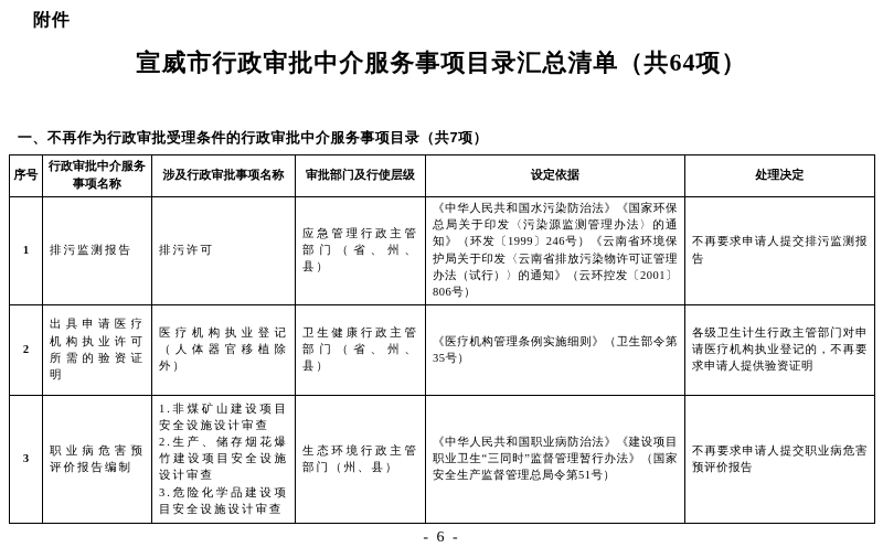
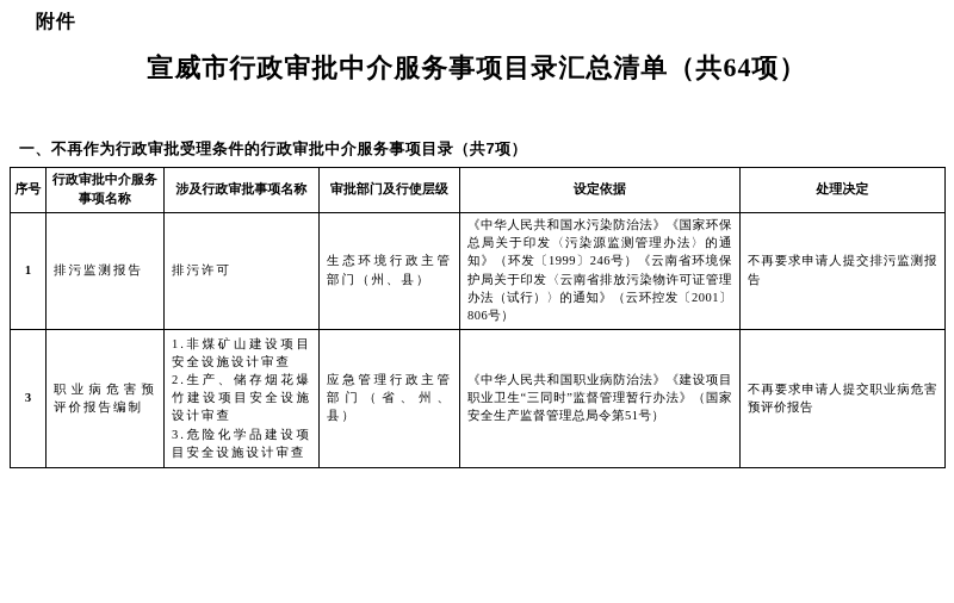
  附件
  宣威市行政审批中介服务事项目录汇总清单（共64项）
  一、不再作为行政审批受理条件的行政审批中介服务事项目录（共7项）
  序号	行政审批中介服务事项名称	涉及行政审批事项名称	审批部门及行使层级	设定依据	处理决定
- 1	排污监测报告	排污许可	应急管理行政主管部门（省、州、县）	《中华人民共和国水污染防治法》《国家环保总局关于印发〈污染源监测管理办法〉的通知》（环发〔1999〕246号）《云南省环境保护局关于印发〈云南省排放污染物许可证管理办法（试行）〉的通知》（云环控发〔2001〕806号）	不再要求申请人提交排污监测报告
+ 1	排污监测报告	排污许可	生态环境行政主管部门（州、县）	《中华人民共和国水污染防治法》《国家环保总局关于印发〈污染源监测管理办法〉的通知》（环发〔1999〕246号）《云南省环境保护局关于印发〈云南省排放污染物许可证管理办法（试行）〉的通知》（云环控发〔2001〕806号）	不再要求申请人提交排污监测报告
- 2	出具申请医疗机构执业许可所需的验资证明	医疗机构执业登记（人体器官移植除外）	卫生健康行政主管部门（省、州、县）	《医疗机构管理条例实施细则》（卫生部令第35号）	各级卫生计生行政主管部门对申请医疗机构执业登记的，不再要求申请人提供验资证明
- 3	职业病危害预评价报告编制	1.非煤矿山建设项目安全设施设计审查 2.生产、储存烟花爆竹建设项目安全设施设计审查 3.危险化学品建设项目安全设施设计审查	生态环境行政主管部门（州、县）	《中华人民共和国职业病防治法》《建设项目职业卫生“三同时”监督管理暂行办法》（国家安全生产监督管理总局令第51号）	不再要求申请人提交职业病危害预评价报告
+ 3	职业病危害预评价报告编制	1.非煤矿山建设项目安全设施设计审查 2.生产、储存烟花爆竹建设项目安全设施设计审查 3.危险化学品建设项目安全设施设计审查	应急管理行政主管部门（省、州、县）	《中华人民共和国职业病防治法》《建设项目职业卫生“三同时”监督管理暂行办法》（国家安全生产监督管理总局令第51号）	不再要求申请人提交职业病危害预评价报告
- - 6 -
